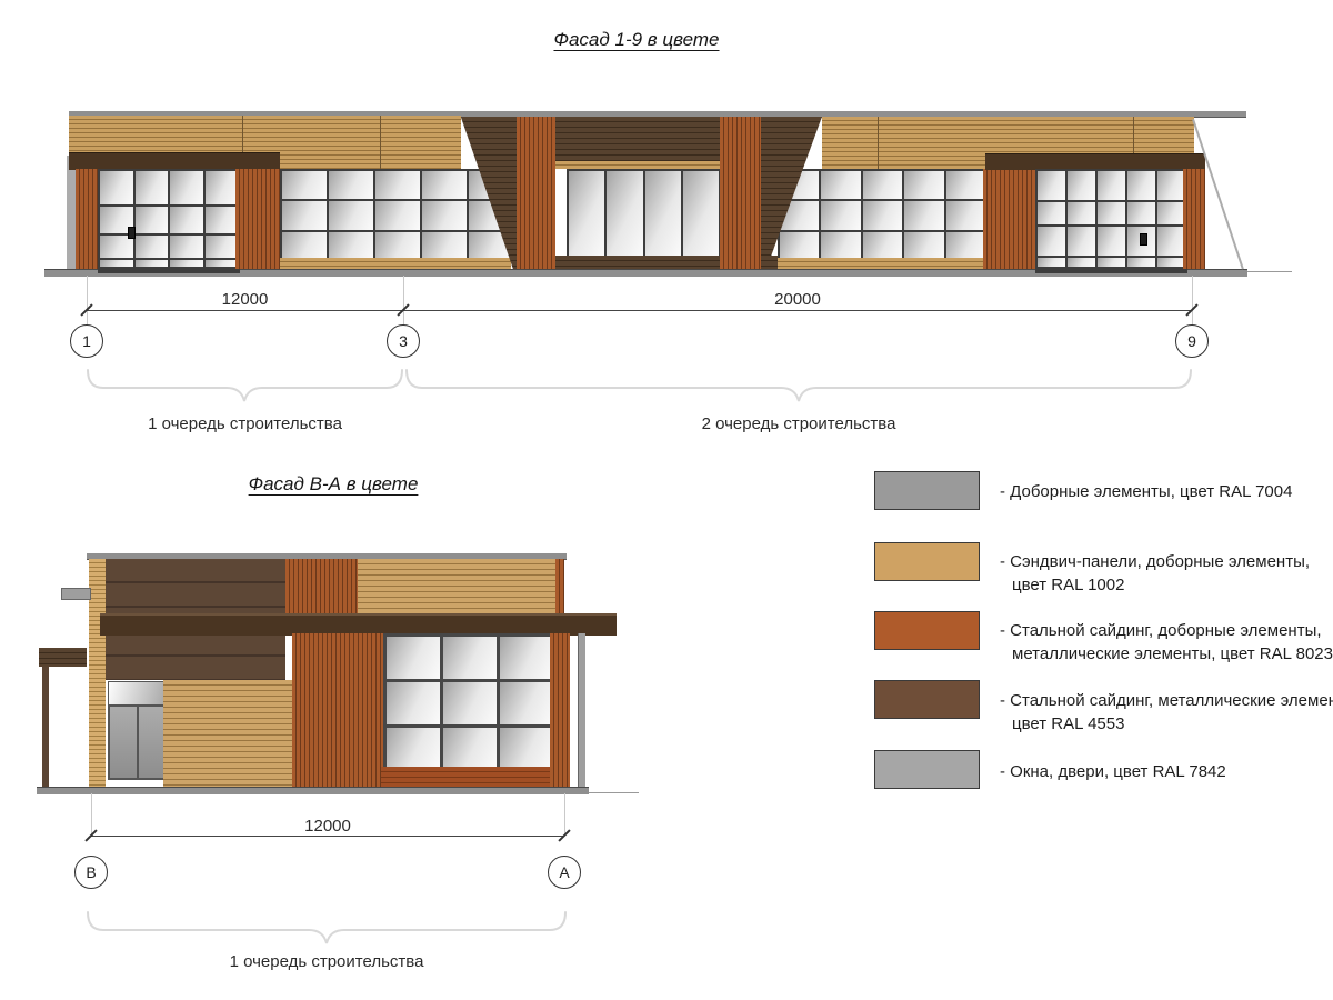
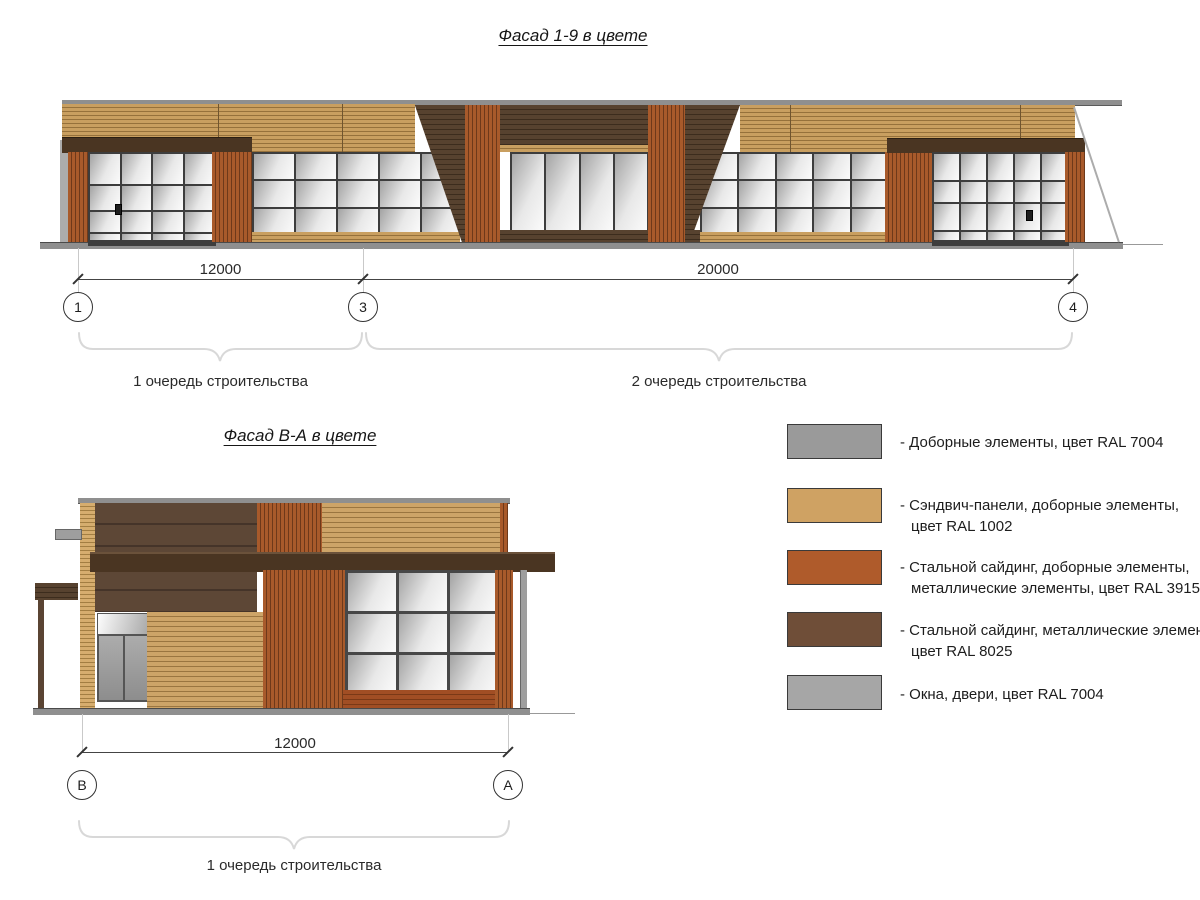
  Фасад 1-9 в цвете
  12000
  20000
  1
  3
- 9
+ 4
  1 очередь строительства
  2 очередь строительства
  Фасад В-А в цвете
  12000
  В
  А
  1 очередь строительства
  - Доборные элементы, цвет RAL 7004
  - Сэндвич-панели, доборные элементы,
  цвет RAL 1002
  - Стальной сайдинг, доборные элементы,
- металлические элементы, цвет RAL 8023
+ металлические элементы, цвет RAL 3915
  - Стальной сайдинг, металлические элеме
- цвет RAL 4553
+ цвет RAL 8025
- - Окна, двери, цвет RAL 7842
+ - Окна, двери, цвет RAL 7004
